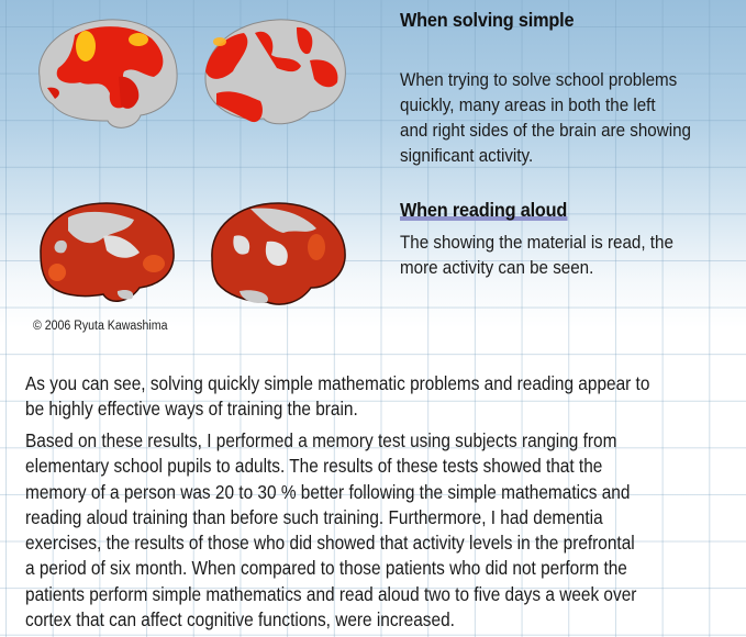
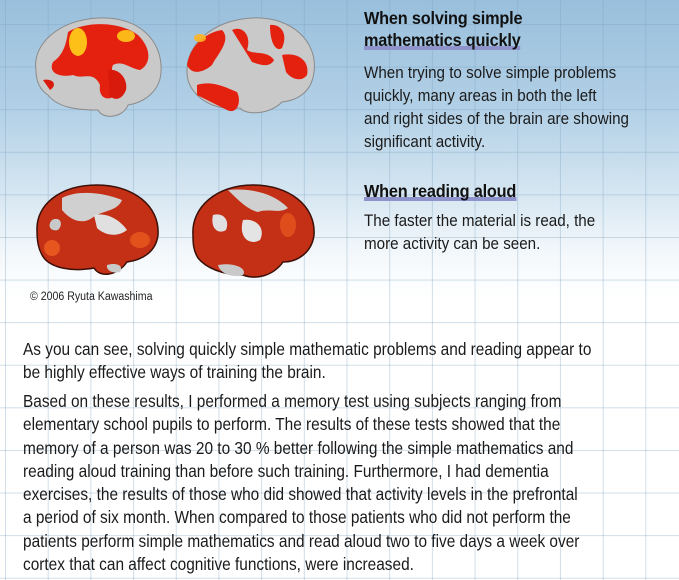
  When solving simple
+ mathematics quickly
- When trying to solve school problems
+ When trying to solve simple problems
  quickly, many areas in both the left
  and right sides of the brain are showing
  significant activity.
  When reading aloud
- The showing the material is read, the
+ The faster the material is read, the
  more activity can be seen.
  © 2006 Ryuta Kawashima
  As you can see, solving quickly simple mathematic problems and reading appear to
  be highly effective ways of training the brain.
  Based on these results, I performed a memory test using subjects ranging from
- elementary school pupils to adults. The results of these tests showed that the
+ elementary school pupils to perform. The results of these tests showed that the
  memory of a person was 20 to 30 % better following the simple mathematics and
  reading aloud training than before such training. Furthermore, I had dementia
  exercises, the results of those who did showed that activity levels in the prefrontal
  a period of six month. When compared to those patients who did not perform the
  patients perform simple mathematics and read aloud two to five days a week over
  cortex that can affect cognitive functions, were increased.
